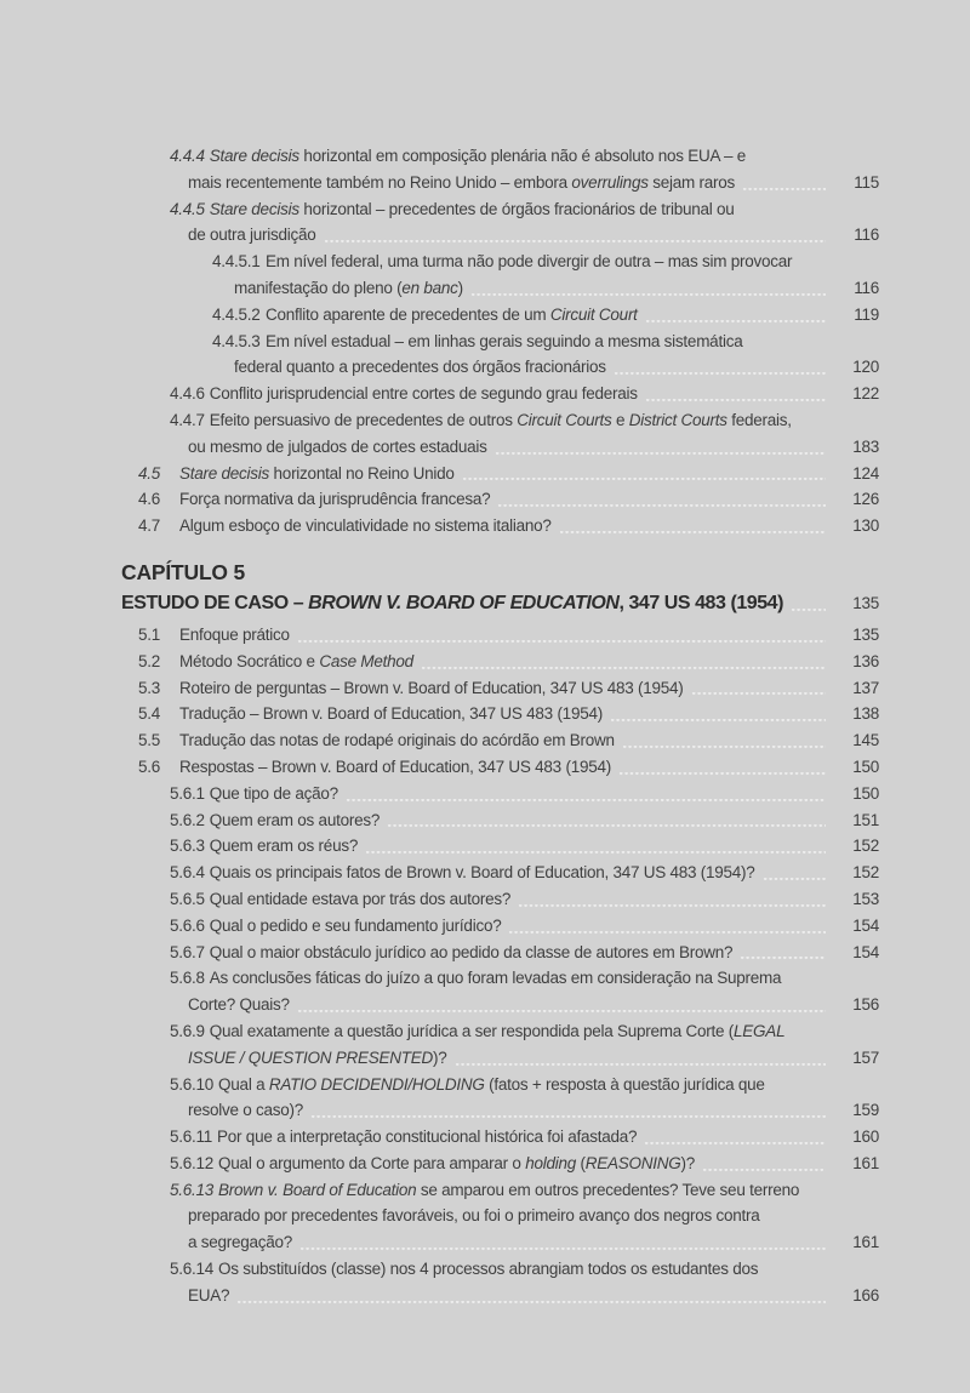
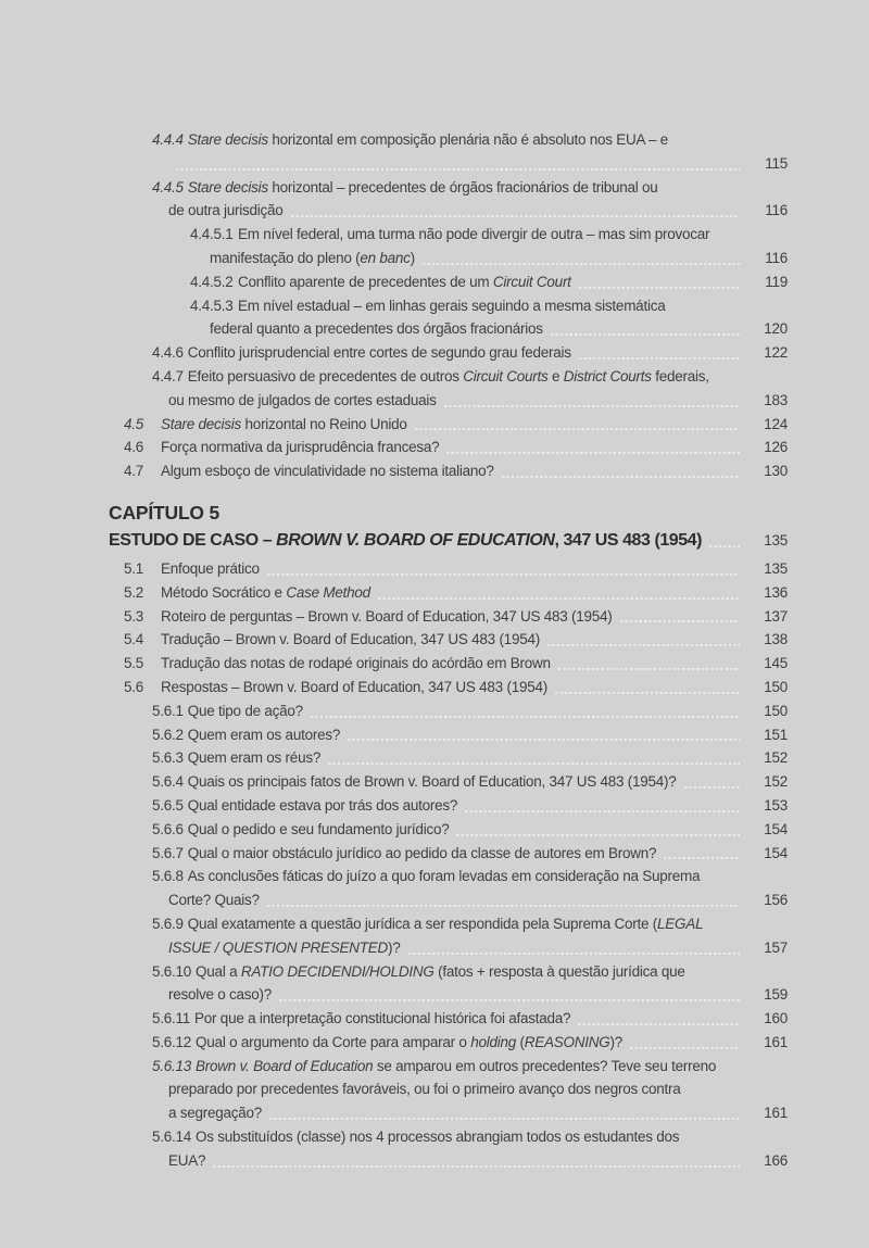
  4.4.4 Stare decisis horizontal em composição plenária não é absoluto nos EUA – e
- mais recentemente também no Reino Unido – embora overrulings sejam raros
  115
  4.4.5 Stare decisis horizontal – precedentes de órgãos fracionários de tribunal ou
  de outra jurisdição
  116
  4.4.5.1 Em nível federal, uma turma não pode divergir de outra – mas sim provocar
  manifestação do pleno (en banc)
  116
  4.4.5.2 Conflito aparente de precedentes de um Circuit Court
  119
  4.4.5.3 Em nível estadual – em linhas gerais seguindo a mesma sistemática
  federal quanto a precedentes dos órgãos fracionários
  120
  4.4.6 Conflito jurisprudencial entre cortes de segundo grau federais
  122
  4.4.7 Efeito persuasivo de precedentes de outros Circuit Courts e District Courts federais,
  ou mesmo de julgados de cortes estaduais
  183
  4.5 Stare decisis horizontal no Reino Unido
  124
  4.6 Força normativa da jurisprudência francesa?
  126
  4.7 Algum esboço de vinculatividade no sistema italiano?
  130
  CAPÍTULO 5
  ESTUDO DE CASO – BROWN V. BOARD OF EDUCATION, 347 US 483 (1954)
  135
  5.1 Enfoque prático
  135
  5.2 Método Socrático e Case Method
  136
  5.3 Roteiro de perguntas – Brown v. Board of Education, 347 US 483 (1954)
  137
  5.4 Tradução – Brown v. Board of Education, 347 US 483 (1954)
  138
  5.5 Tradução das notas de rodapé originais do acórdão em Brown
  145
  5.6 Respostas – Brown v. Board of Education, 347 US 483 (1954)
  150
  5.6.1 Que tipo de ação?
  150
  5.6.2 Quem eram os autores?
  151
  5.6.3 Quem eram os réus?
  152
  5.6.4 Quais os principais fatos de Brown v. Board of Education, 347 US 483 (1954)?
  152
  5.6.5 Qual entidade estava por trás dos autores?
  153
  5.6.6 Qual o pedido e seu fundamento jurídico?
  154
  5.6.7 Qual o maior obstáculo jurídico ao pedido da classe de autores em Brown?
  154
  5.6.8 As conclusões fáticas do juízo a quo foram levadas em consideração na Suprema
  Corte? Quais?
  156
  5.6.9 Qual exatamente a questão jurídica a ser respondida pela Suprema Corte (LEGAL
  ISSUE / QUESTION PRESENTED)?
  157
  5.6.10 Qual a RATIO DECIDENDI/HOLDING (fatos + resposta à questão jurídica que
  resolve o caso)?
  159
  5.6.11 Por que a interpretação constitucional histórica foi afastada?
  160
  5.6.12 Qual o argumento da Corte para amparar o holding (REASONING)?
  161
  5.6.13 Brown v. Board of Education se amparou em outros precedentes? Teve seu terreno
  preparado por precedentes favoráveis, ou foi o primeiro avanço dos negros contra
  a segregação?
  161
  5.6.14 Os substituídos (classe) nos 4 processos abrangiam todos os estudantes dos
  EUA?
  166
